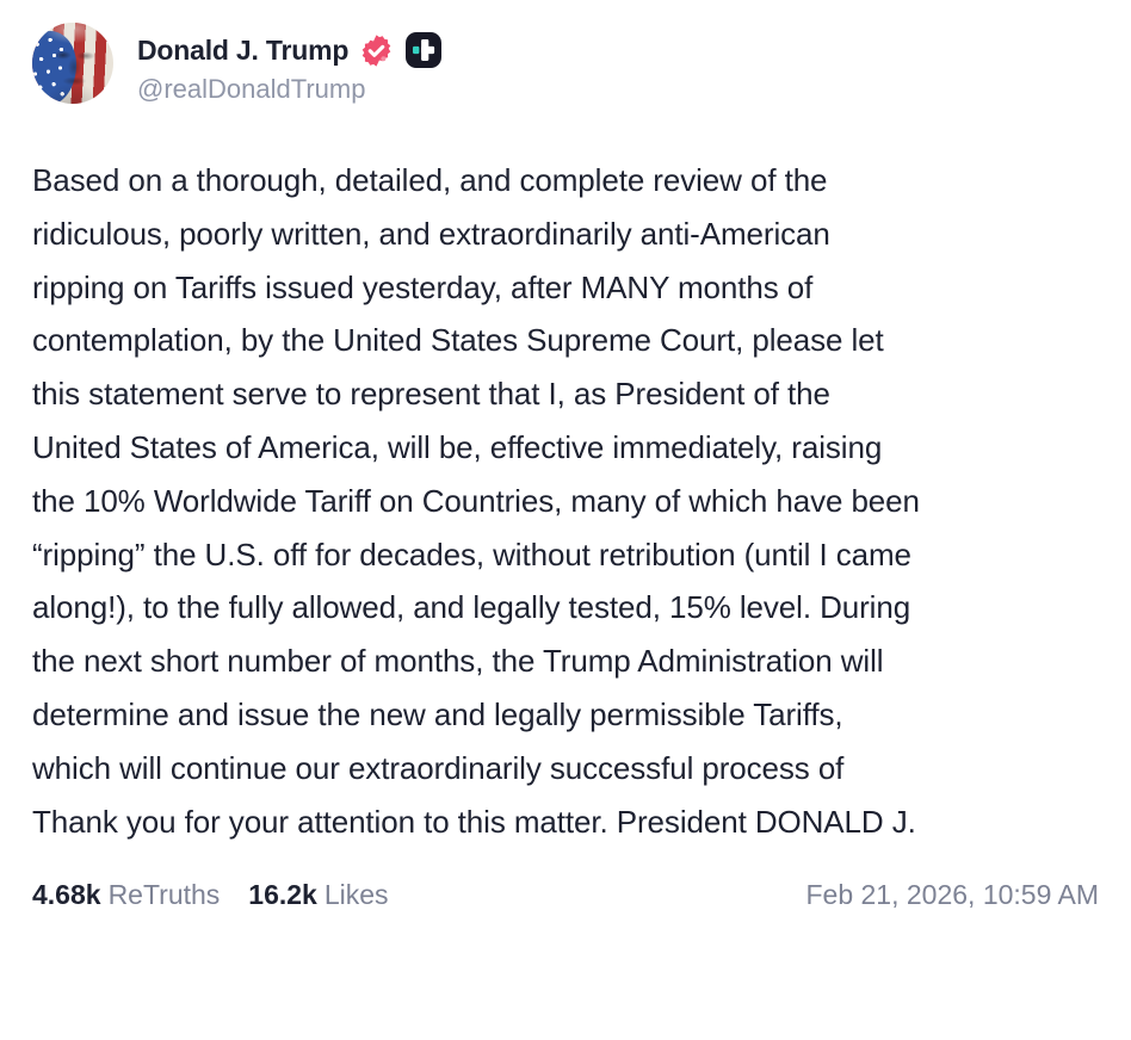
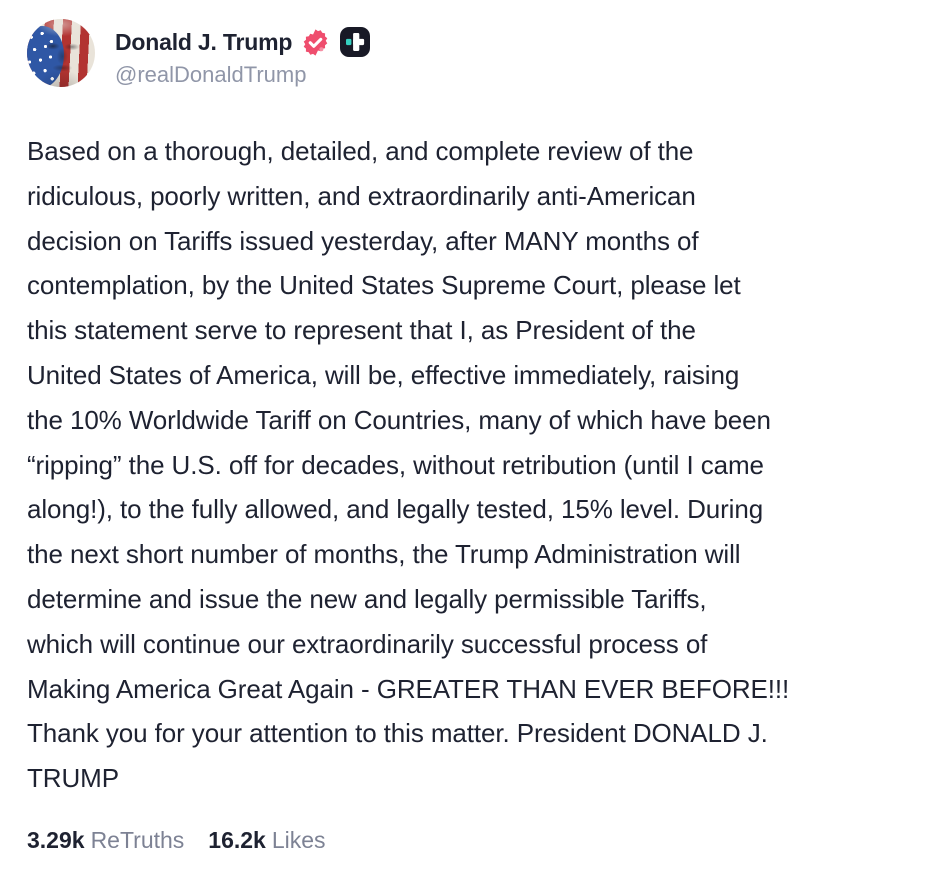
  Donald J. Trump
  @realDonaldTrump
  Based on a thorough, detailed, and complete review of the
  ridiculous, poorly written, and extraordinarily anti-American
- ripping on Tariffs issued yesterday, after MANY months of
+ decision on Tariffs issued yesterday, after MANY months of
  contemplation, by the United States Supreme Court, please let
  this statement serve to represent that I, as President of the
  United States of America, will be, effective immediately, raising
  the 10% Worldwide Tariff on Countries, many of which have been
  “ripping” the U.S. off for decades, without retribution (until I came
  along!), to the fully allowed, and legally tested, 15% level. During
  the next short number of months, the Trump Administration will
  determine and issue the new and legally permissible Tariffs,
  which will continue our extraordinarily successful process of
+ Making America Great Again - GREATER THAN EVER BEFORE!!!
  Thank you for your attention to this matter. President DONALD J.
+ TRUMP
- 4.68k ReTruths
+ 3.29k ReTruths
  16.2k Likes
- Feb 21, 2026, 10:59 AM
